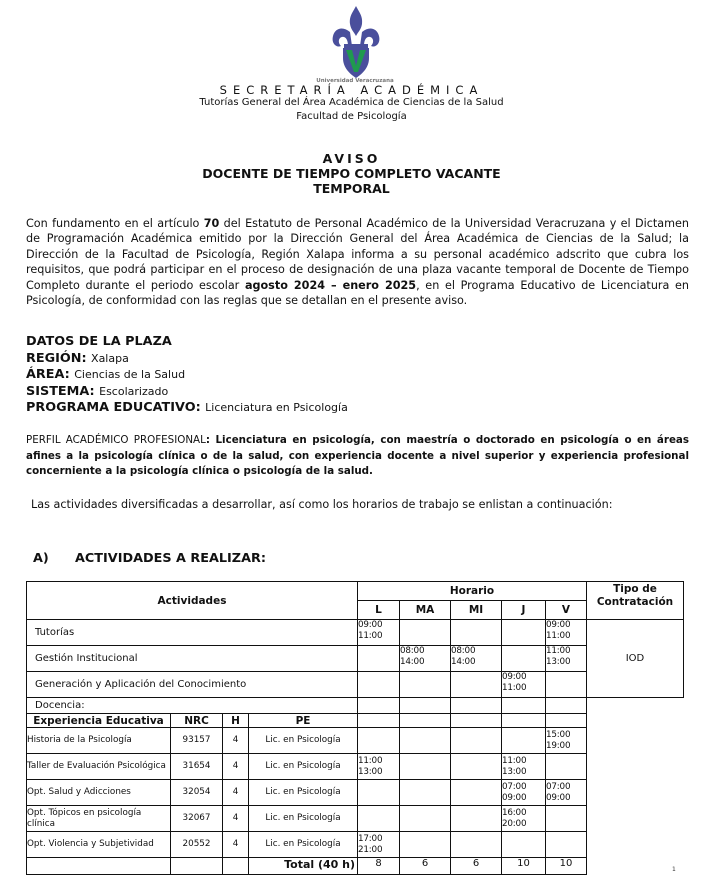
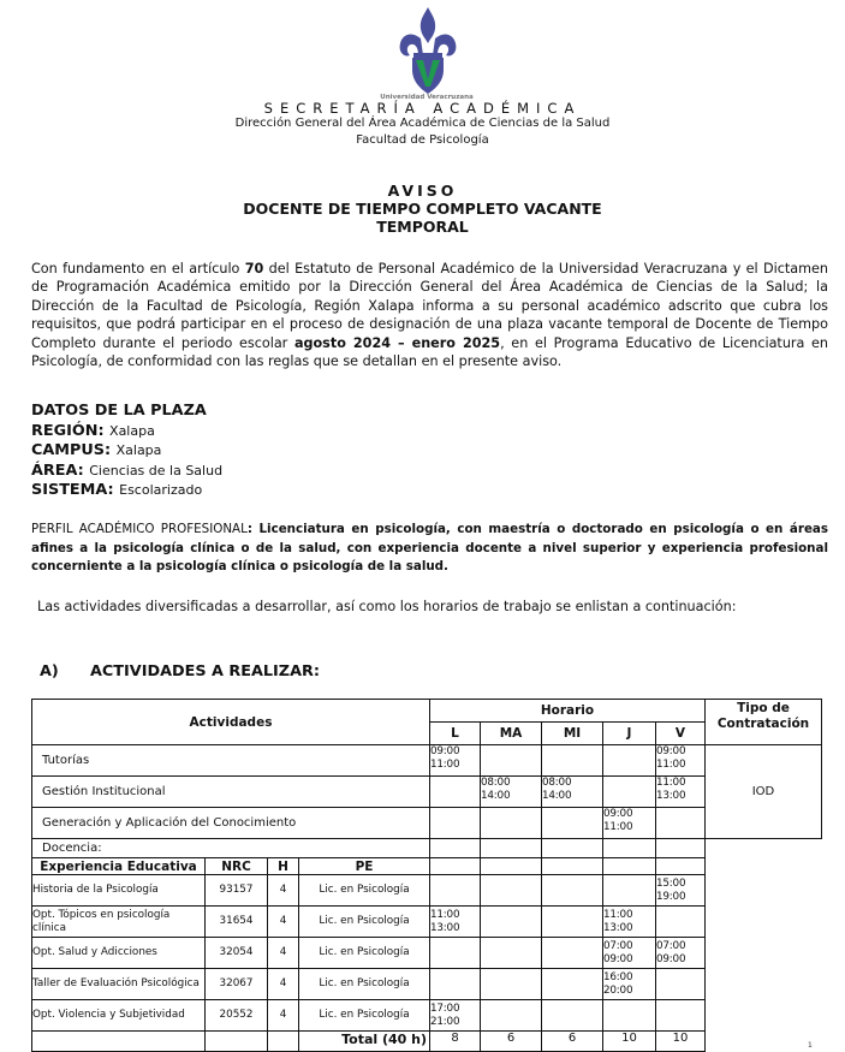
  SECRETARÍA ACADÉMICA
- Tutorías General del Área Académica de Ciencias de la Salud
+ Dirección General del Área Académica de Ciencias de la Salud
  Facultad de Psicología
  AVISO
  DOCENTE DE TIEMPO COMPLETO VACANTE
  TEMPORAL
  Con fundamento en el artículo 70 del Estatuto de Personal Académico de la Universidad Veracruzana y el Dictamen de Programación Académica emitido por la Dirección General del Área Académica de Ciencias de la Salud; la Dirección de la Facultad de Psicología, Región Xalapa informa a su personal académico adscrito que cubra los requisitos, que podrá participar en el proceso de designación de una plaza vacante temporal de Docente de Tiempo Completo durante el periodo escolar agosto 2024 – enero 2025, en el Programa Educativo de Licenciatura en Psicología, de conformidad con las reglas que se detallan en el presente aviso.
  DATOS DE LA PLAZA
  REGIÓN: Xalapa
+ CAMPUS: Xalapa
  ÁREA: Ciencias de la Salud
  SISTEMA: Escolarizado
- PROGRAMA EDUCATIVO: Licenciatura en Psicología
  PERFIL ACADÉMICO PROFESIONAL: Licenciatura en psicología, con maestría o doctorado en psicología o en áreas afines a la psicología clínica o de la salud, con experiencia docente a nivel superior y experiencia profesional concerniente a la psicología clínica o psicología de la salud.
  Las actividades diversificadas a desarrollar, así como los horarios de trabajo se enlistan a continuación:
  A) ACTIVIDADES A REALIZAR:
  Actividades	Horario	Tipo de Contratación
  L	MA	MI	J	V
  Tutorías	09:0011:00				09:0011:00	IOD
  Gestión Institucional		08:0014:00	08:0014:00		11:0013:00
  Generación y Aplicación del Conocimiento				09:0011:00
  Docencia:
  Experiencia Educativa	NRC	H	PE
  Historia de la Psicología	93157	4	Lic. en Psicología					15:0019:00
- Taller de Evaluación Psicológica	31654	4	Lic. en Psicología	11:0013:00			11:0013:00
+ Opt. Tópicos en psicología clínica	31654	4	Lic. en Psicología	11:0013:00			11:0013:00
  Opt. Salud y Adicciones	32054	4	Lic. en Psicología				07:0009:00	07:0009:00
- Opt. Tópicos en psicología clínica	32067	4	Lic. en Psicología				16:0020:00
+ Taller de Evaluación Psicológica	32067	4	Lic. en Psicología				16:0020:00
  Opt. Violencia y Subjetividad	20552	4	Lic. en Psicología	17:0021:00
  			Total (40 h)	8	6	6	10	10
